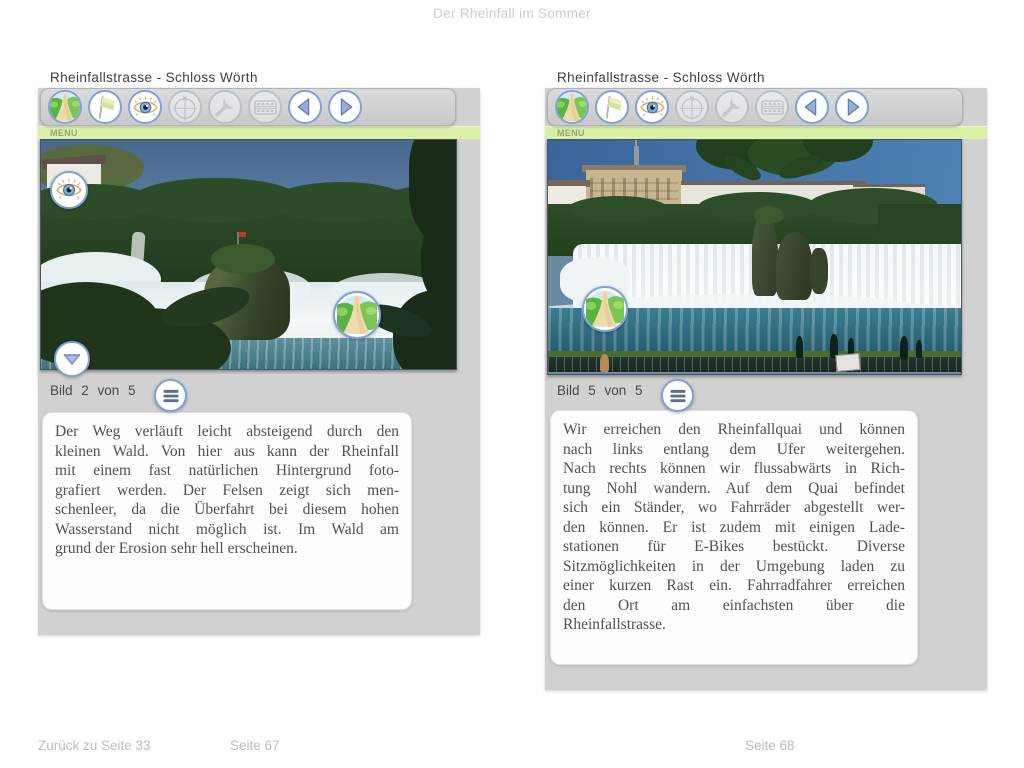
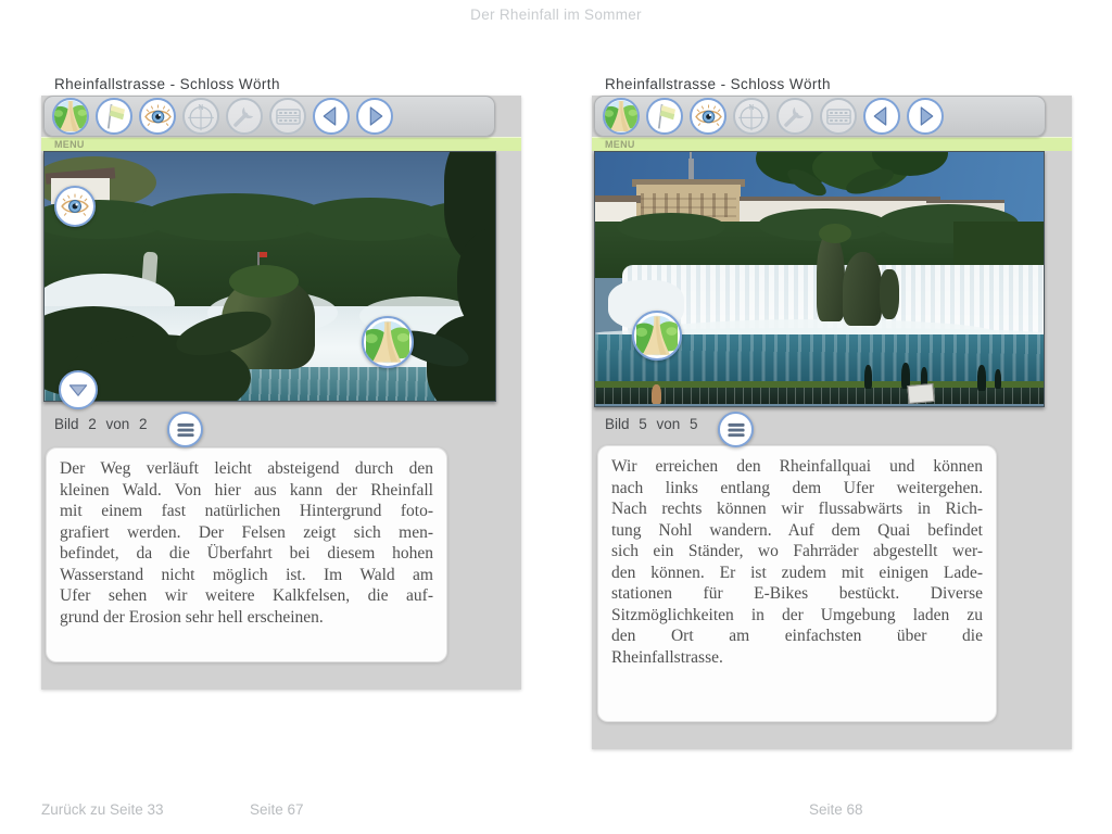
  Der Rheinfall im Sommer
  Rheinfallstrasse - Schloss Wörth
  MENU
- Bild 2 von 5
+ Bild 2 von 2
  Der Weg verläuft leicht absteigend durch den
  kleinen Wald. Von hier aus kann der Rheinfall
  mit einem fast natürlichen Hintergrund foto-
  grafiert werden. Der Felsen zeigt sich men-
- schenleer, da die Überfahrt bei diesem hohen
+ befindet, da die Überfahrt bei diesem hohen
  Wasserstand nicht möglich ist. Im Wald am
+ Ufer sehen wir weitere Kalkfelsen, die auf-
  grund der Erosion sehr hell erscheinen.
  Rheinfallstrasse - Schloss Wörth
  MENU
  Bild 5 von 5
  Wir erreichen den Rheinfallquai und können
  nach links entlang dem Ufer weitergehen.
  Nach rechts können wir flussabwärts in Rich-
  tung Nohl wandern. Auf dem Quai befindet
  sich ein Ständer, wo Fahrräder abgestellt wer-
  den können. Er ist zudem mit einigen Lade-
  stationen für E-Bikes bestückt. Diverse
  Sitzmöglichkeiten in der Umgebung laden zu
- einer kurzen Rast ein. Fahrradfahrer erreichen
  den Ort am einfachsten über die
  Rheinfallstrasse.
  Zurück zu Seite 33
  Seite 67
  Seite 68
